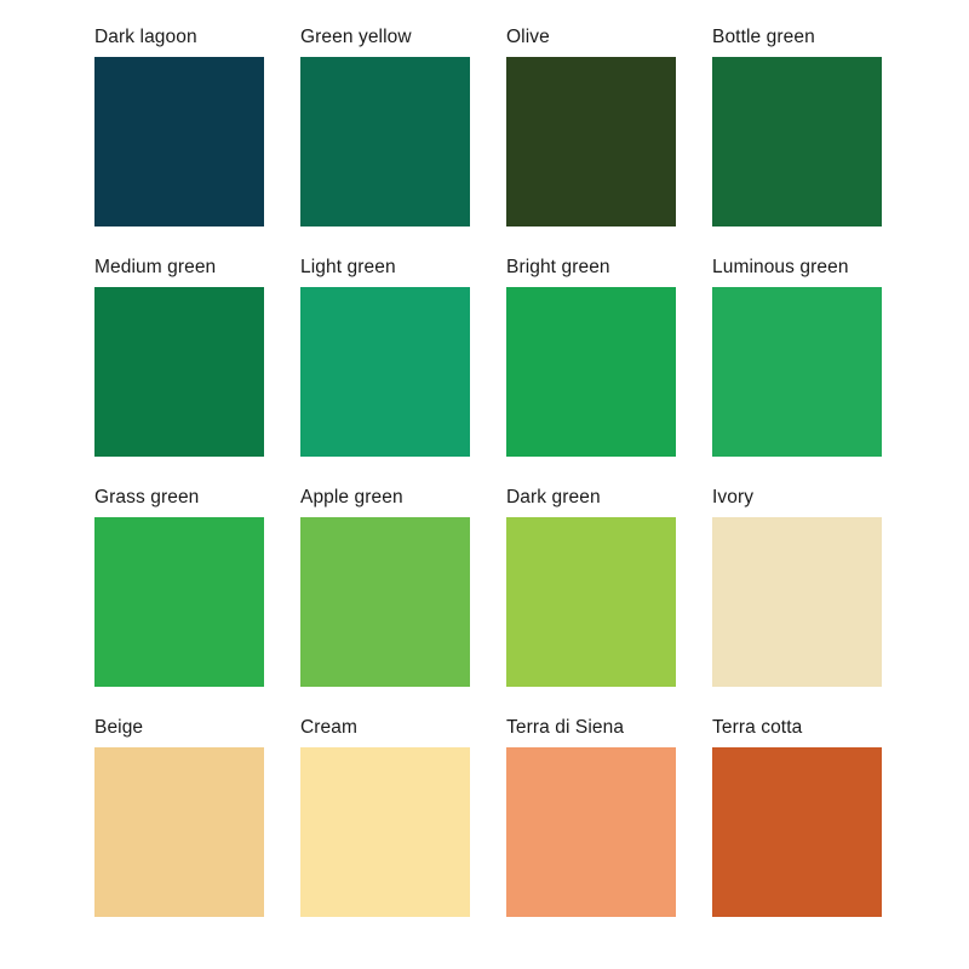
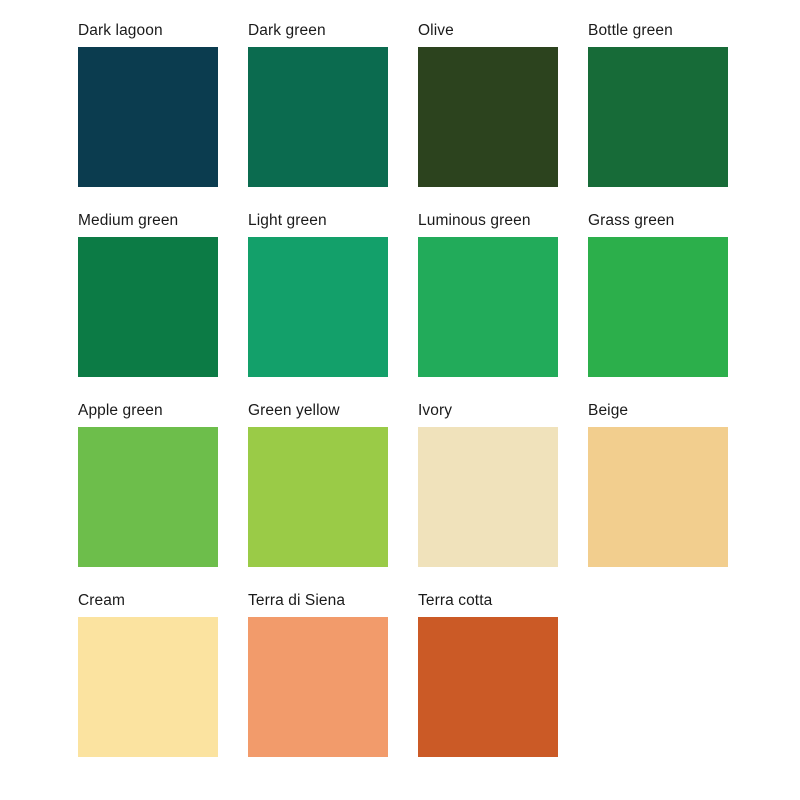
  Dark lagoon
- Green yellow
+ Dark green
  Olive
  Bottle green
  Medium green
  Light green
- Bright green
  Luminous green
  Grass green
  Apple green
- Dark green
+ Green yellow
  Ivory
  Beige
  Cream
  Terra di Siena
  Terra cotta
